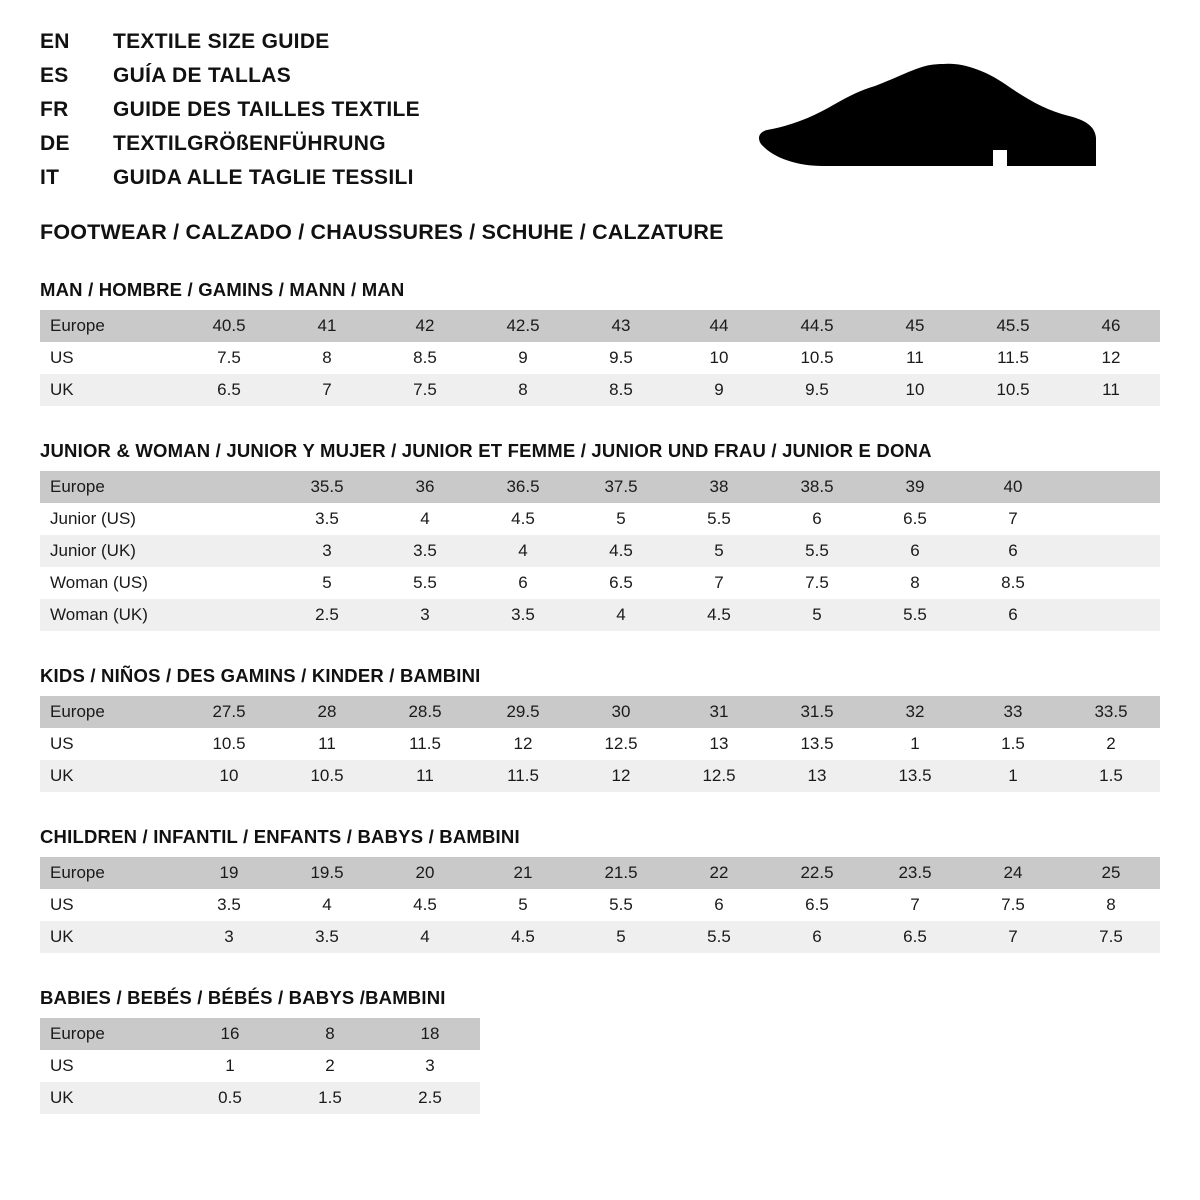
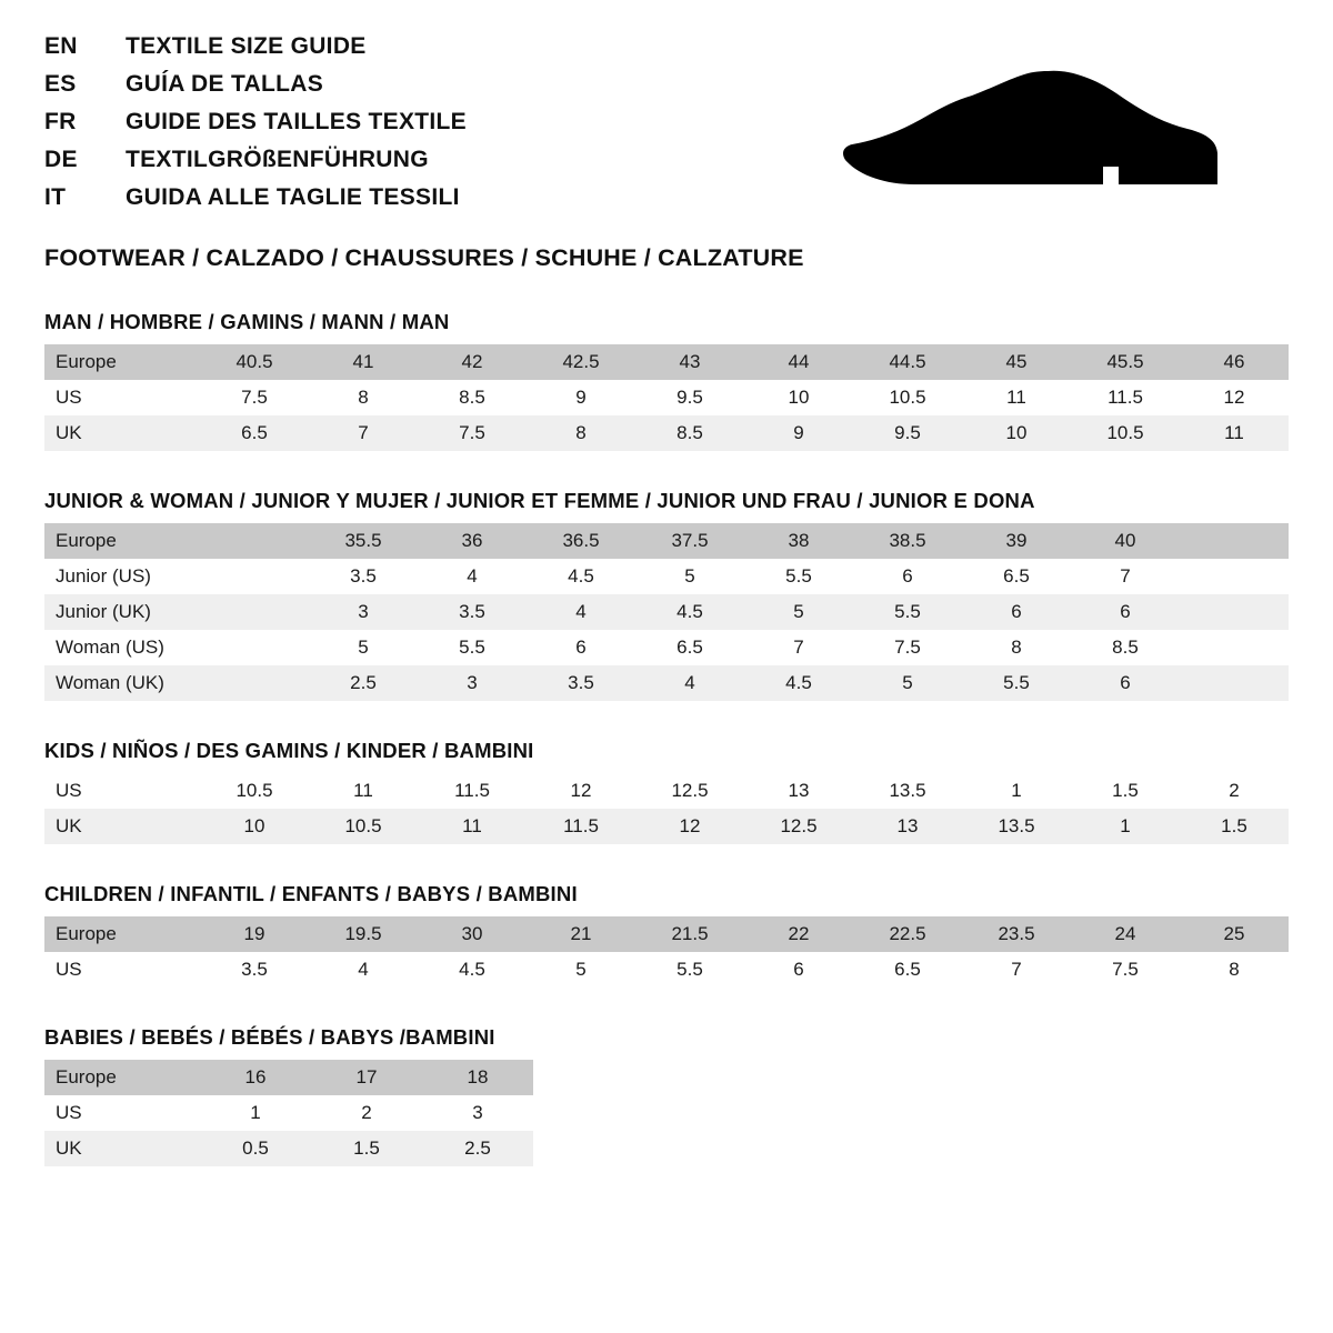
  EN
  TEXTILE SIZE GUIDE
  ES
  GUÍA DE TALLAS
  FR
  GUIDE DES TAILLES TEXTILE
  DE
  TEXTILGRÖßENFÜHRUNG
  IT
  GUIDA ALLE TAGLIE TESSILI
  FOOTWEAR / CALZADO / CHAUSSURES / SCHUHE / CALZATURE
  MAN / HOMBRE / GAMINS / MANN / MAN
  Europe	40.5	41	42	42.5	43	44	44.5	45	45.5	46
  US	7.5	8	8.5	9	9.5	10	10.5	11	11.5	12
  UK	6.5	7	7.5	8	8.5	9	9.5	10	10.5	11
  JUNIOR & WOMAN / JUNIOR Y MUJER / JUNIOR ET FEMME / JUNIOR UND FRAU / JUNIOR E DONA
  Europe		35.5	36	36.5	37.5	38	38.5	39	40
  Junior (US)		3.5	4	4.5	5	5.5	6	6.5	7
  Junior (UK)		3	3.5	4	4.5	5	5.5	6	6
  Woman (US)		5	5.5	6	6.5	7	7.5	8	8.5
  Woman (UK)		2.5	3	3.5	4	4.5	5	5.5	6
  KIDS / NIÑOS / DES GAMINS / KINDER / BAMBINI
- Europe	27.5	28	28.5	29.5	30	31	31.5	32	33	33.5
  US	10.5	11	11.5	12	12.5	13	13.5	1	1.5	2
  UK	10	10.5	11	11.5	12	12.5	13	13.5	1	1.5
  CHILDREN / INFANTIL / ENFANTS / BABYS / BAMBINI
- Europe	19	19.5	20	21	21.5	22	22.5	23.5	24	25
+ Europe	19	19.5	30	21	21.5	22	22.5	23.5	24	25
  US	3.5	4	4.5	5	5.5	6	6.5	7	7.5	8
- UK	3	3.5	4	4.5	5	5.5	6	6.5	7	7.5
  BABIES / BEBÉS / BÉBÉS / BABYS /BAMBINI
- Europe	16	8	18
+ Europe	16	17	18
  US	1	2	3
  UK	0.5	1.5	2.5
